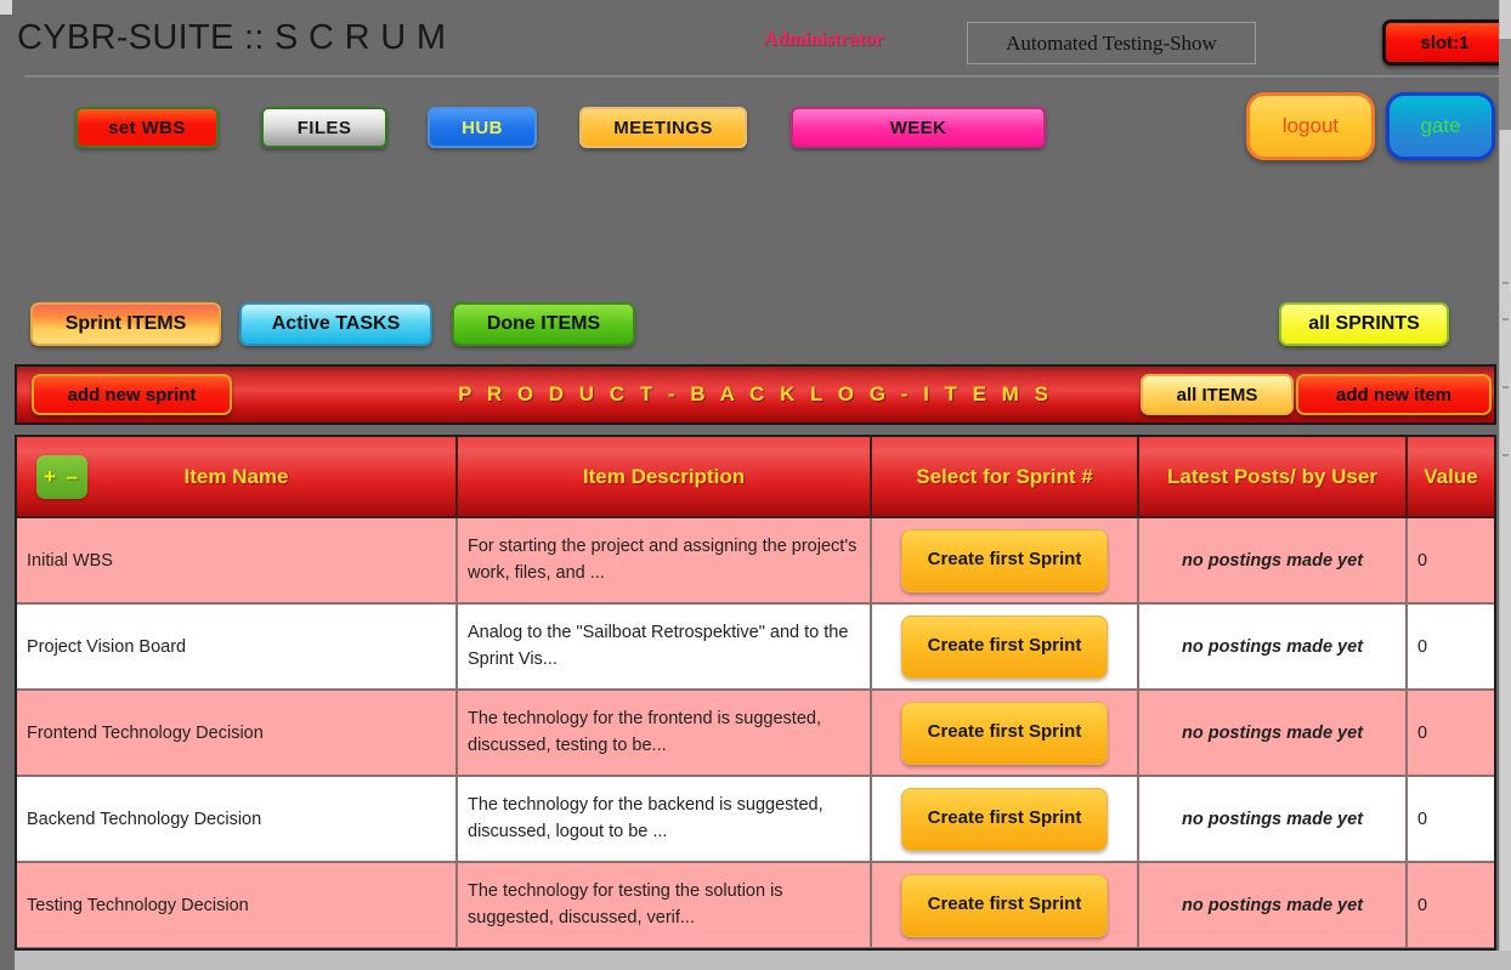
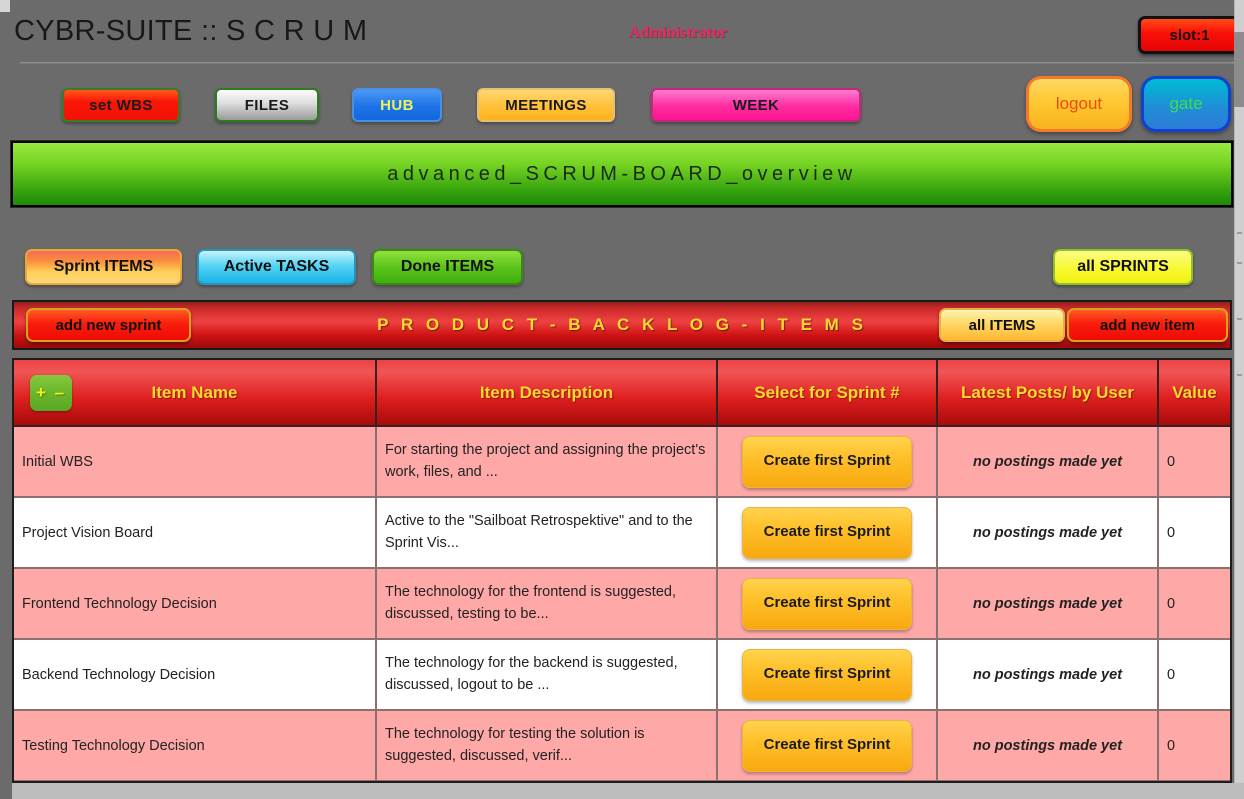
  CYBR-SUITE :: S C R U M
  Administrator
- Automated Testing-Show
  slot:1
  set WBS
  FILES
  HUB
  MEETINGS
  WEEK
  logout
  gate
+ advanced_SCRUM-BOARD_overview
  Sprint ITEMS
  Active TASKS
  Done ITEMS
  all SPRINTS
  P R O D U C T - B A C K L O G - I T E M S
  add new sprint
  all ITEMS
  add new item
  + – Item Name	Item Description	Select for Sprint #	Latest Posts/ by User	Value
  Initial WBS	For starting the project and assigning the project's work, files, and ...	Create first Sprint	no postings made yet	0
- Project Vision Board	Analog to the "Sailboat Retrospektive" and to the Sprint Vis...	Create first Sprint	no postings made yet	0
+ Project Vision Board	Active to the "Sailboat Retrospektive" and to the Sprint Vis...	Create first Sprint	no postings made yet	0
  Frontend Technology Decision	The technology for the frontend is suggested, discussed, testing to be...	Create first Sprint	no postings made yet	0
  Backend Technology Decision	The technology for the backend is suggested, discussed, logout to be ...	Create first Sprint	no postings made yet	0
  Testing Technology Decision	The technology for testing the solution is suggested, discussed, verif...	Create first Sprint	no postings made yet	0
